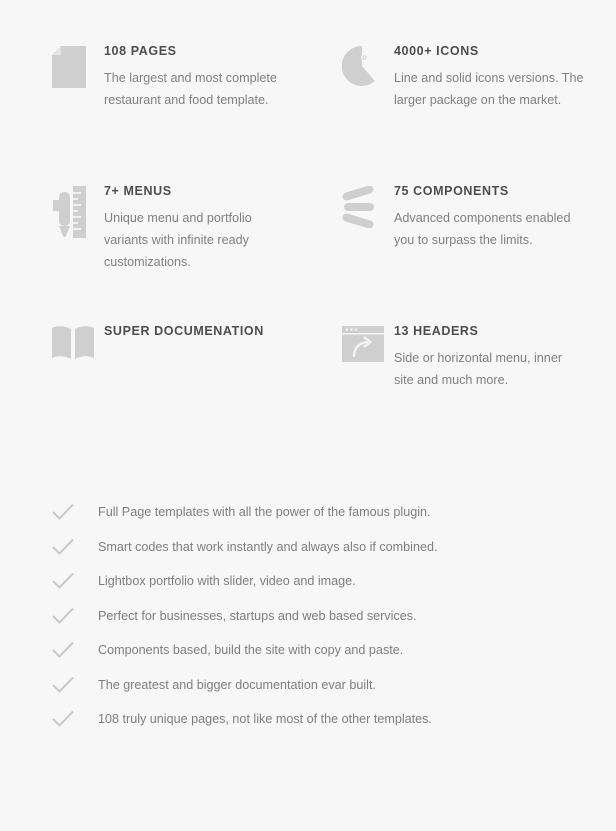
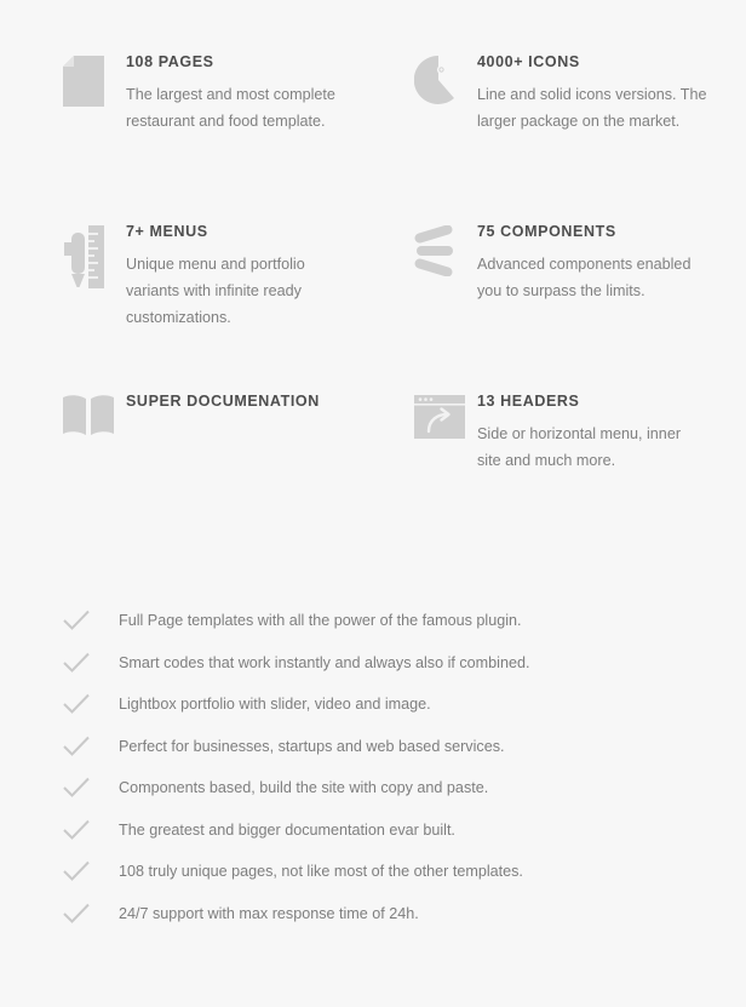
  108 PAGES
  The largest and most complete restaurant and food template.
  4000+ ICONS
  Line and solid icons versions. The larger package on the market.
  7+ MENUS
  Unique menu and portfolio variants with infinite ready customizations.
  75 COMPONENTS
  Advanced components enabled you to surpass the limits.
  SUPER DOCUMENATION
  13 HEADERS
  Side or horizontal menu, inner site and much more.
  Full Page templates with all the power of the famous plugin.
  Smart codes that work instantly and always also if combined.
  Lightbox portfolio with slider, video and image.
  Perfect for businesses, startups and web based services.
  Components based, build the site with copy and paste.
  The greatest and bigger documentation evar built.
  108 truly unique pages, not like most of the other templates.
+ 24/7 support with max response time of 24h.
